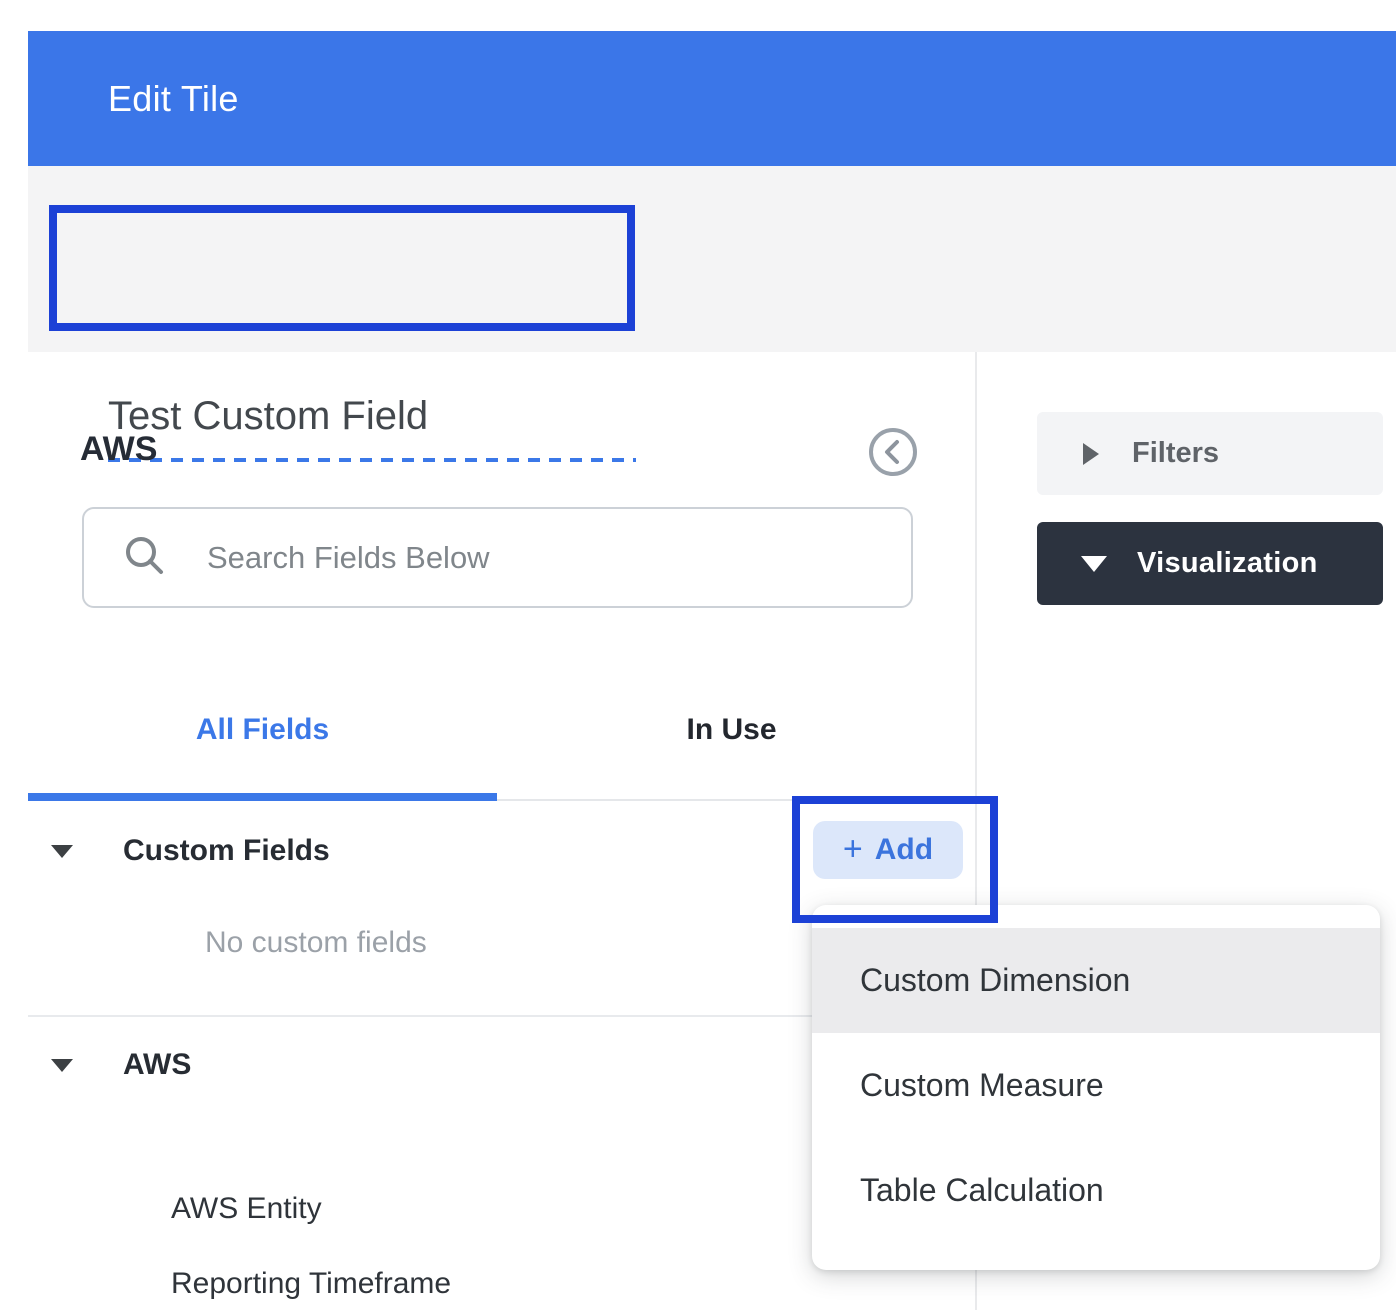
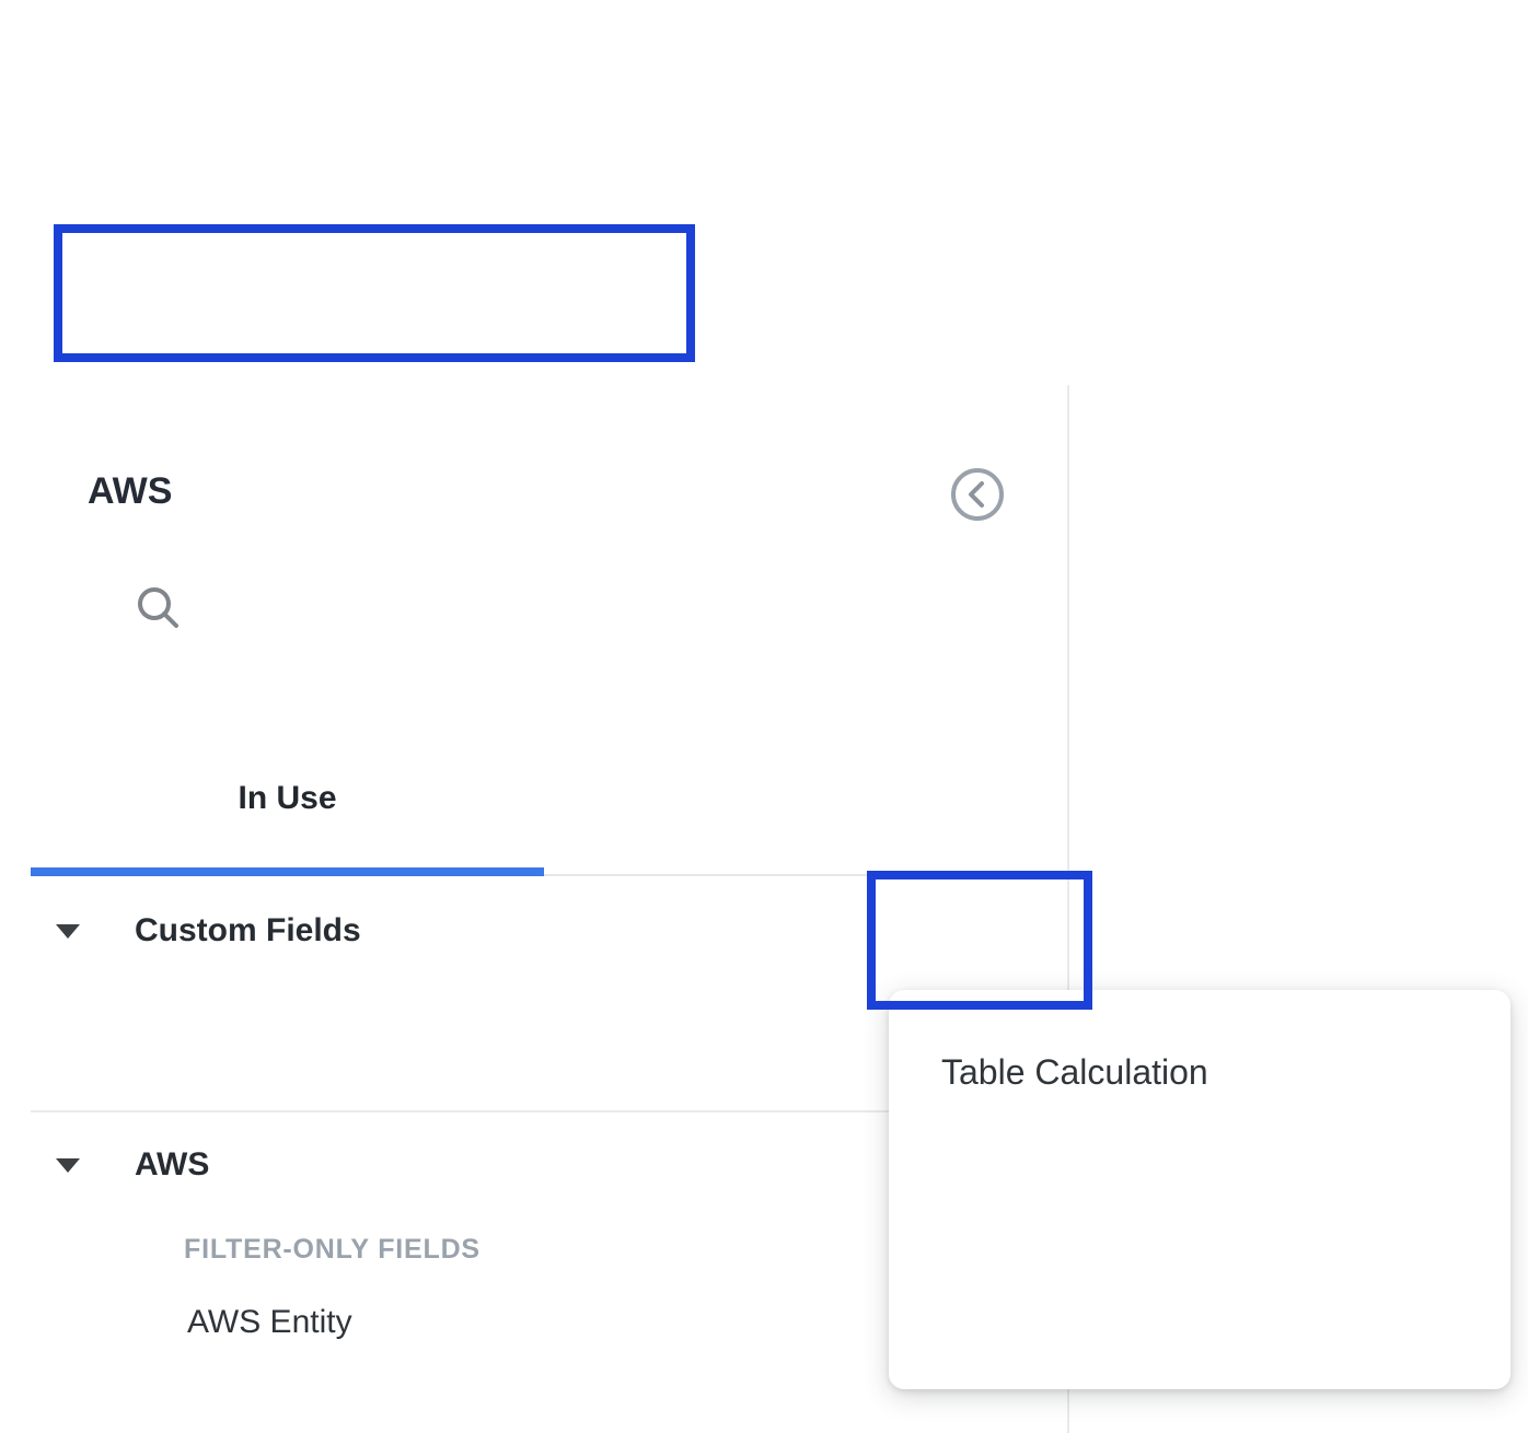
- Edit Tile
- Test Custom Field
  AWS
- Search Fields Below
- All Fields
  In Use
  Custom Fields
- +
- Add
- No custom fields
  AWS
+ FILTER-ONLY FIELDS
  AWS Entity
- Reporting Timeframe
- Filters
- Visualization
- Custom Dimension
- Custom Measure
  Table Calculation
